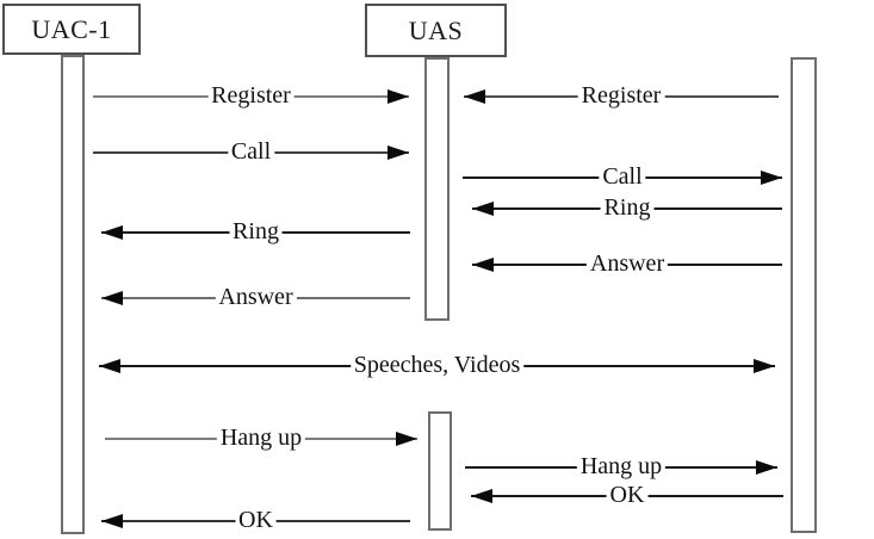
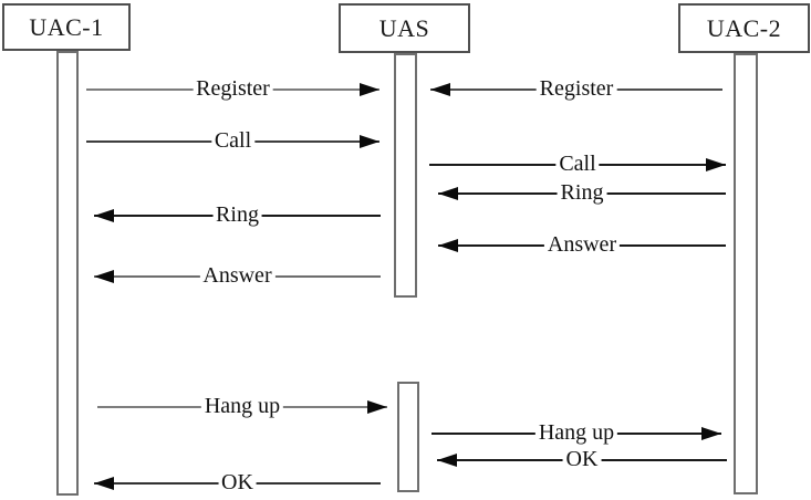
  UAC-1
  UAS
+ UAC-2
  Register
  Register
  Call
  Call
  Ring
  Ring
  Answer
  Answer
- Speeches, Videos
  Hang up
  Hang up
  OK
  OK
